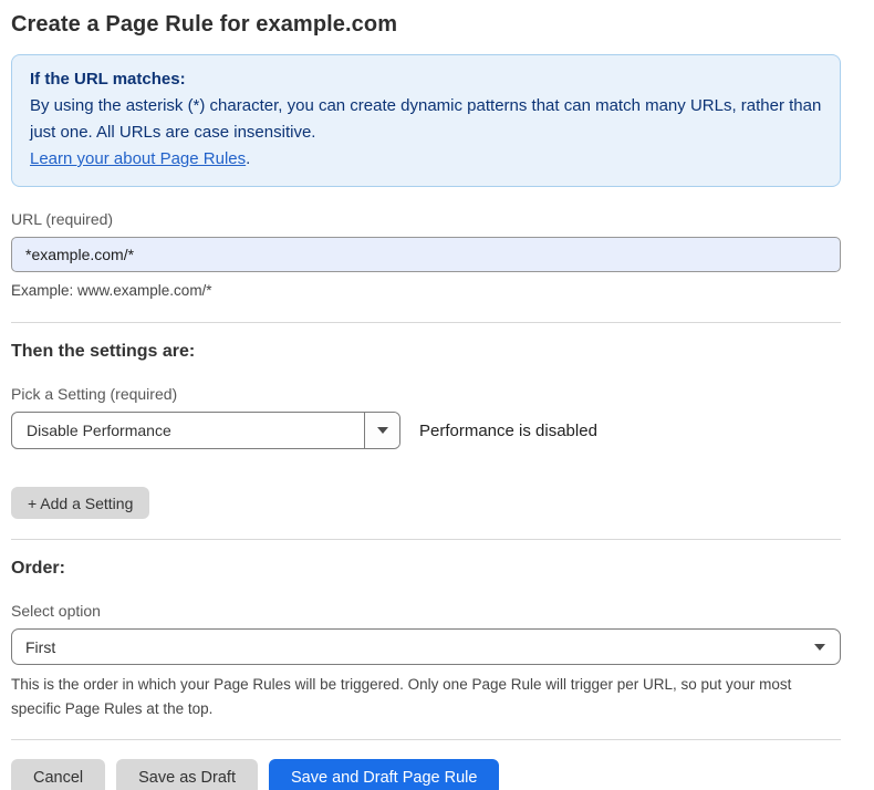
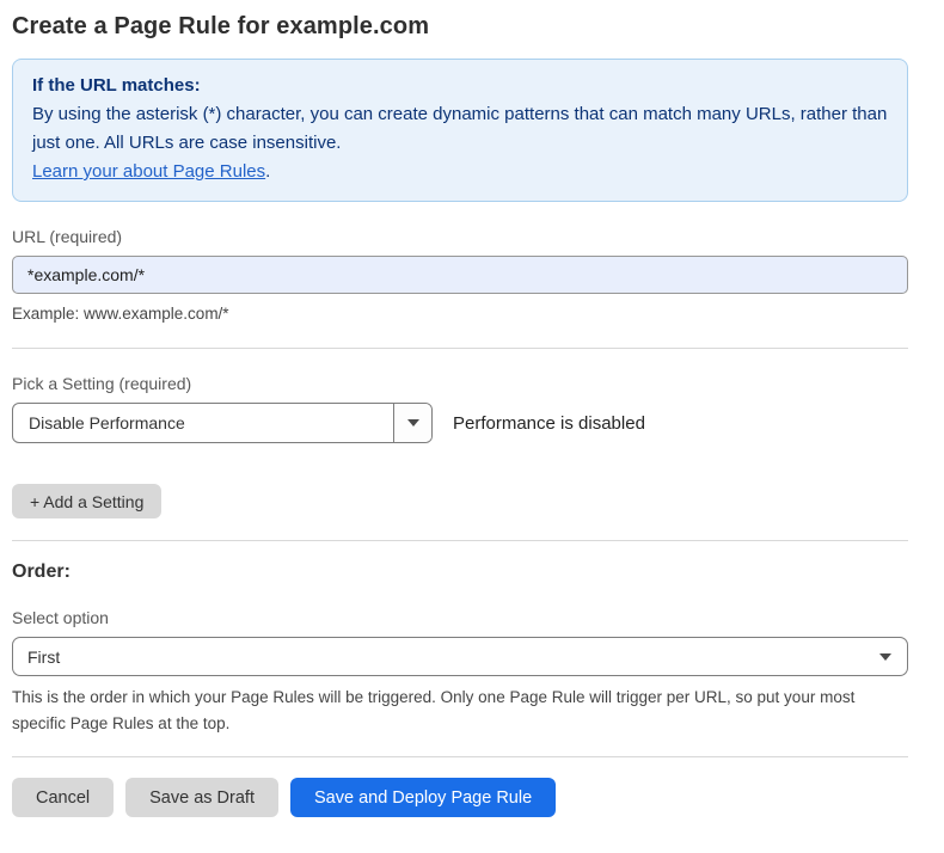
  Create a Page Rule for example.com
  If the URL matches:
  By using the asterisk (*) character, you can create dynamic patterns that can match many URLs, rather than just one. All URLs are case insensitive.
  Learn your about Page Rules.
  URL (required)
  *example.com/*
  Example: www.example.com/*
- Then the settings are:
  Pick a Setting (required)
  Disable Performance
  Performance is disabled
  + Add a Setting
  Order:
  Select option
  First
  This is the order in which your Page Rules will be triggered. Only one Page Rule will trigger per URL, so put your most specific Page Rules at the top.
  Cancel
  Save as Draft
- Save and Draft Page Rule
+ Save and Deploy Page Rule
